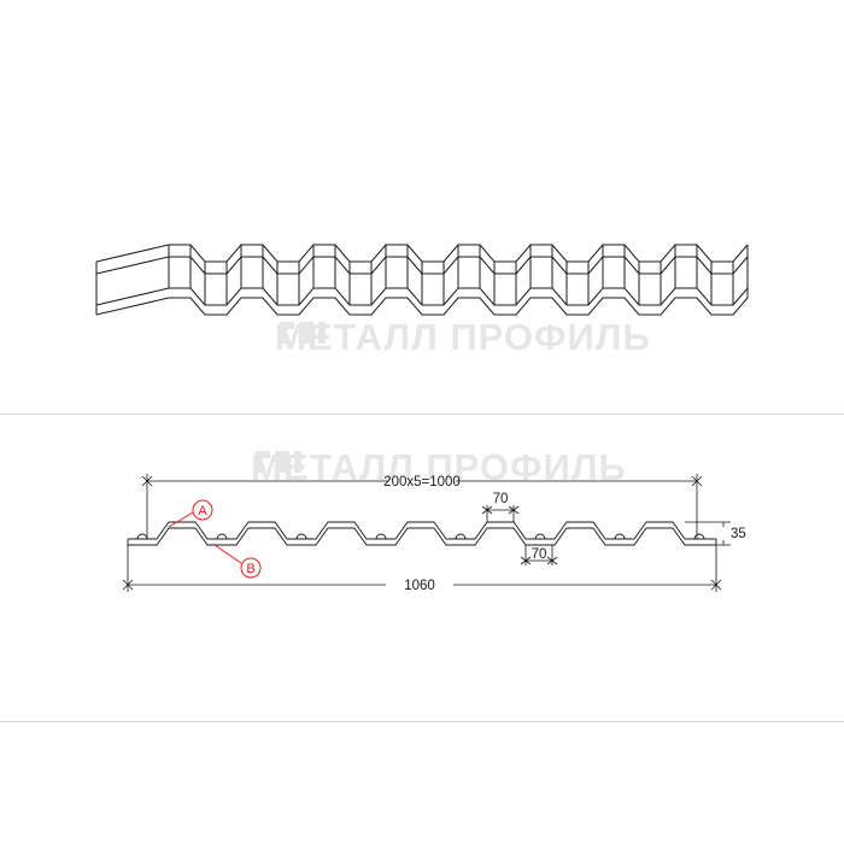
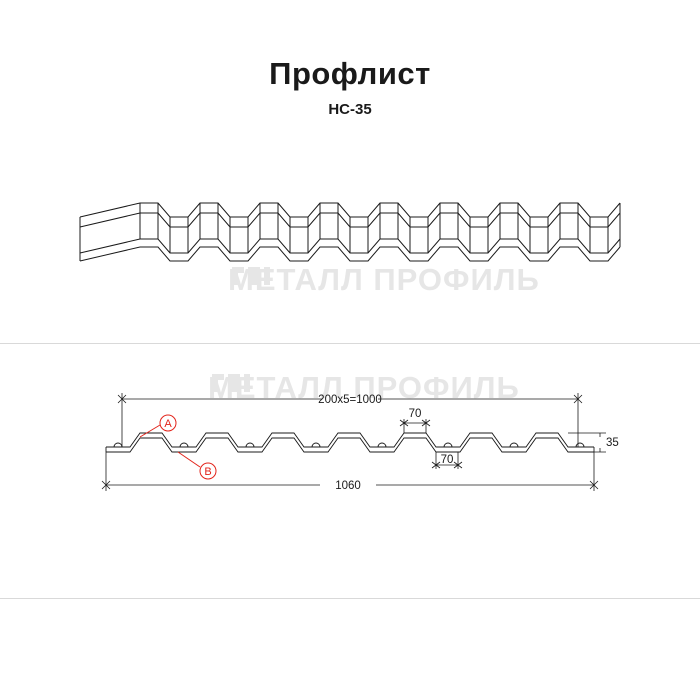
+ Профлист
+ НС-35
  МТАЛЛ ПРОФИЛЬ
  МТАЛЛ ПРОФИЛЬ
  200x5=1000
  70
  70
  1060
  35
  A
  B
